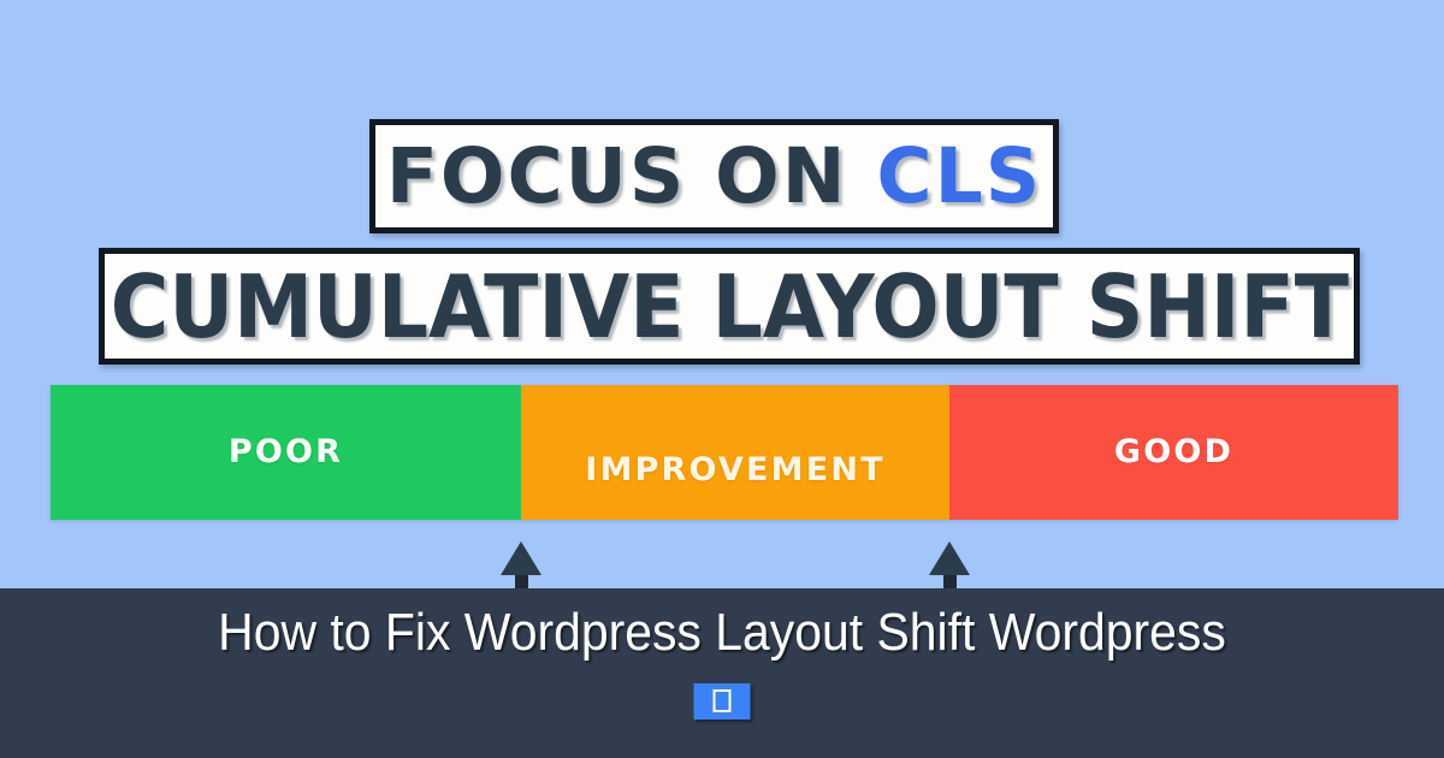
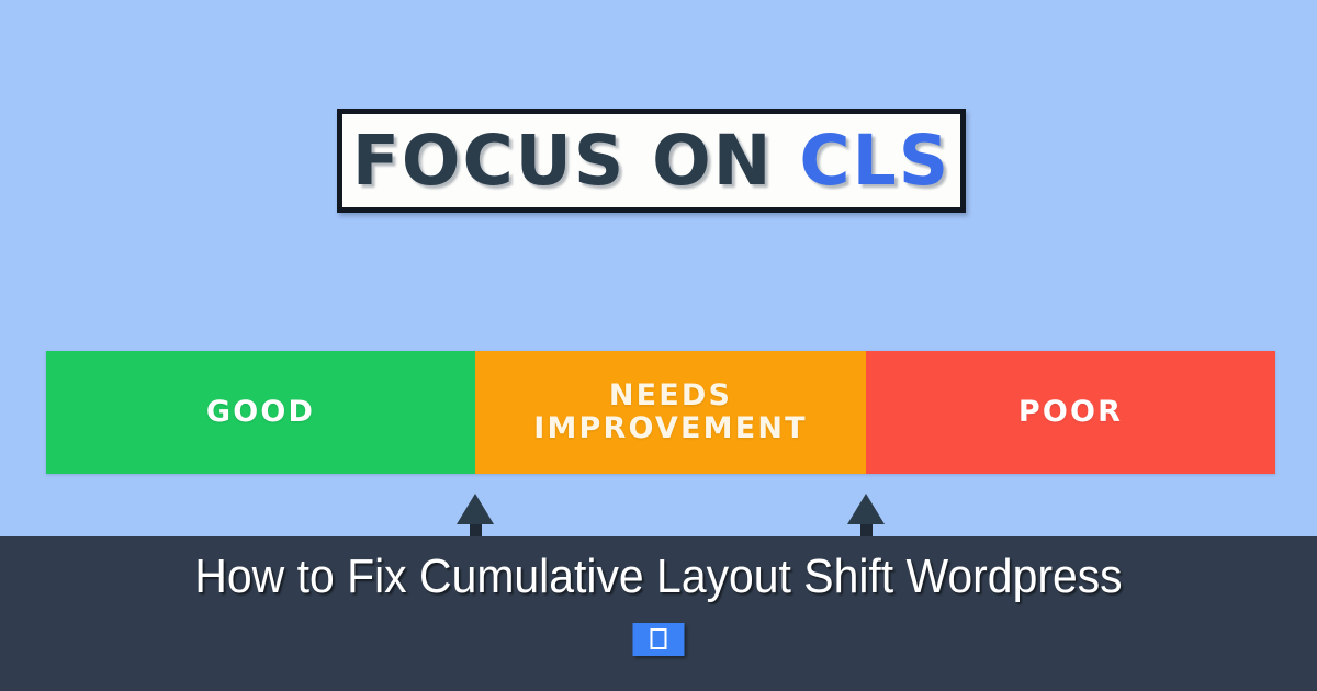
  FOCUS ON CLS
- CUMULATIVE LAYOUT SHIFT
- POOR
+ GOOD
+ NEEDS
  IMPROVEMENT
- GOOD
+ POOR
- How to Fix Wordpress Layout Shift Wordpress
+ How to Fix Cumulative Layout Shift Wordpress
